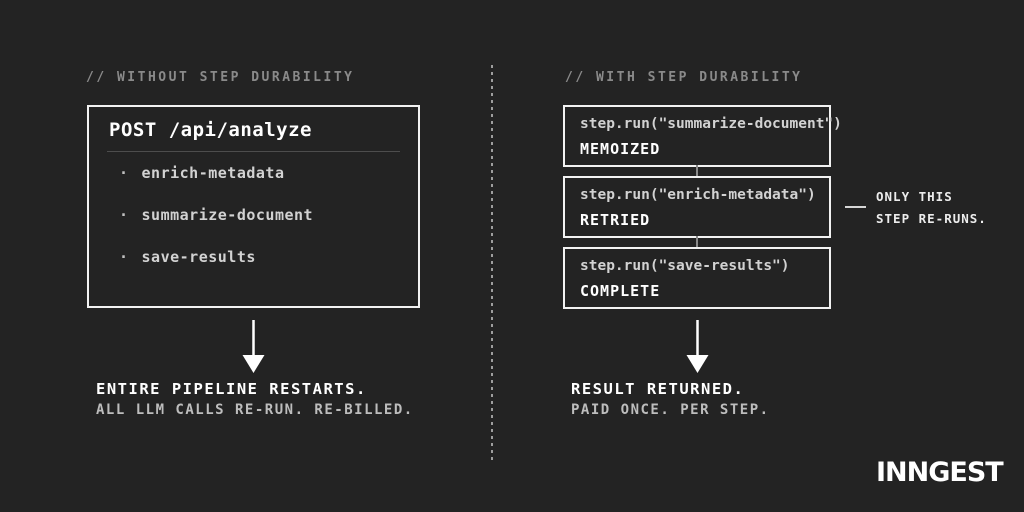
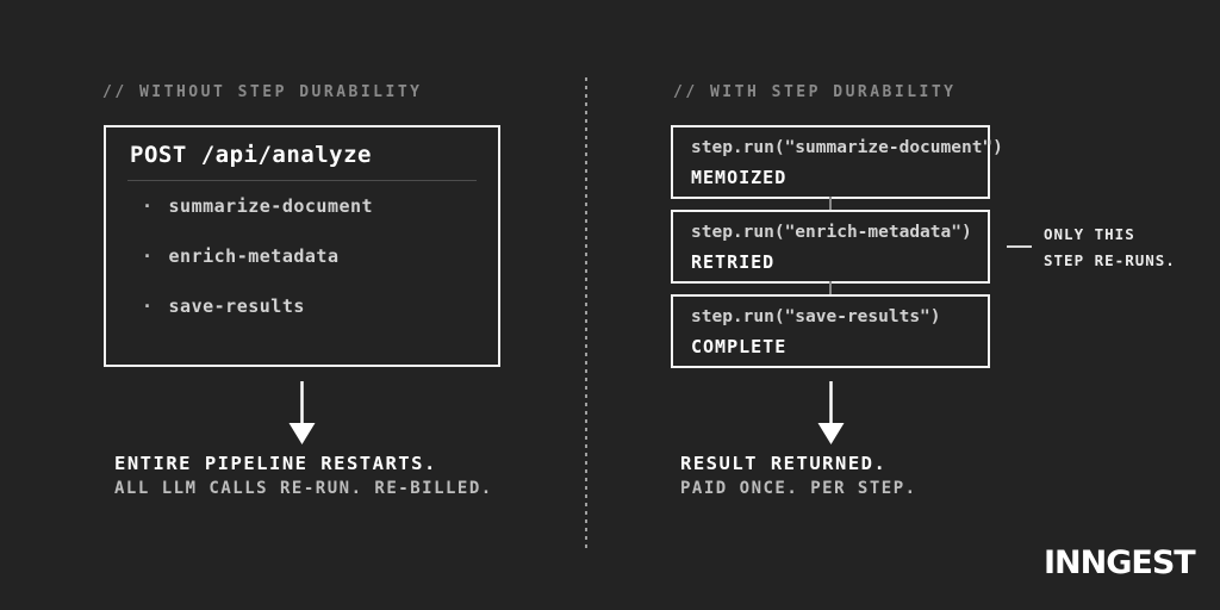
  // WITHOUT STEP DURABILITY
  POST /api/analyze
  ·
- enrich-metadata
+ summarize-document
  ·
- summarize-document
+ enrich-metadata
  ·
  save-results
  ENTIRE PIPELINE RESTARTS.
  ALL LLM CALLS RE-RUN. RE-BILLED.
  // WITH STEP DURABILITY
  step.run("summarize-document")
  MEMOIZED
  step.run("enrich-metadata")
  RETRIED
  step.run("save-results")
  COMPLETE
  ONLY THIS
  STEP RE-RUNS.
  RESULT RETURNED.
  PAID ONCE. PER STEP.
  INNGEST
